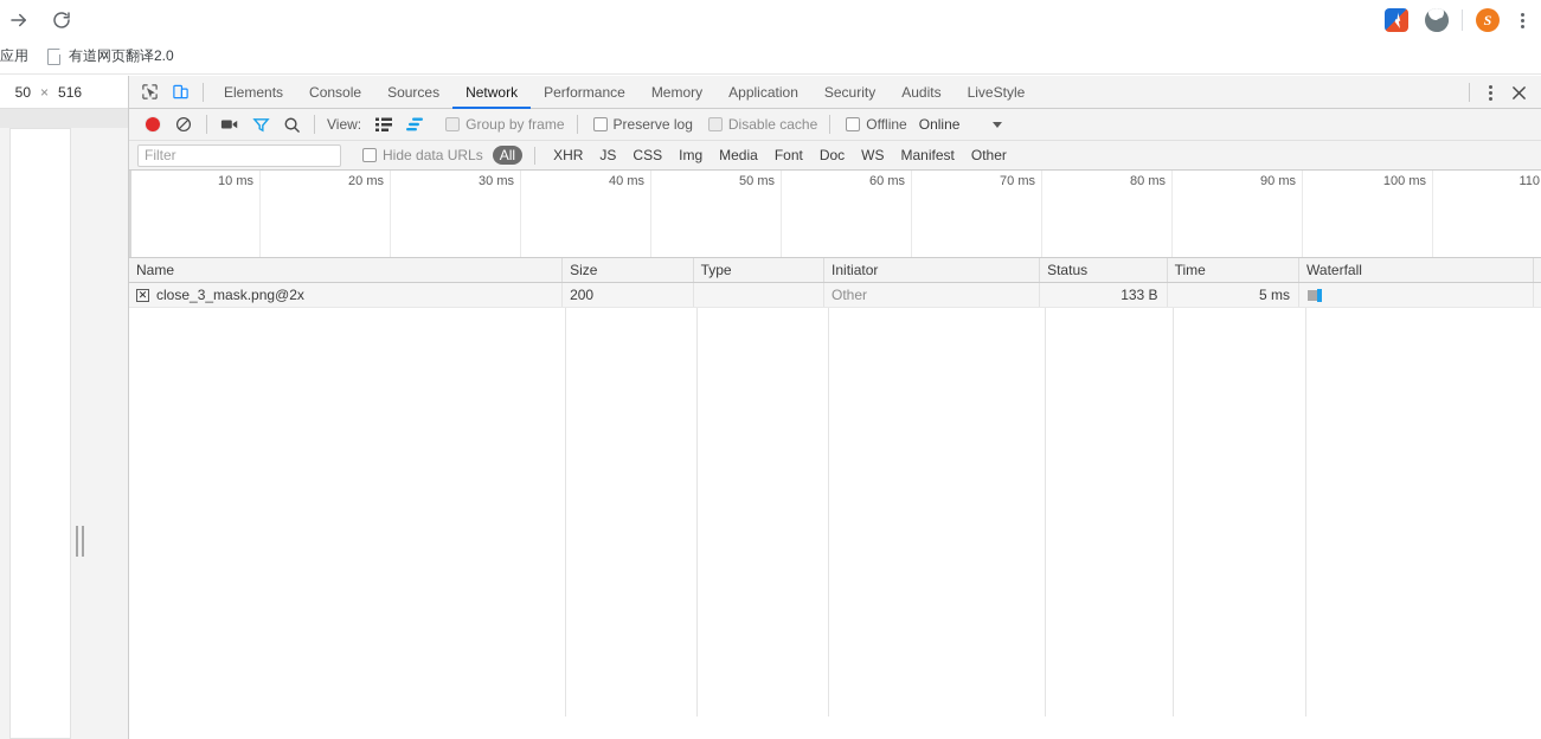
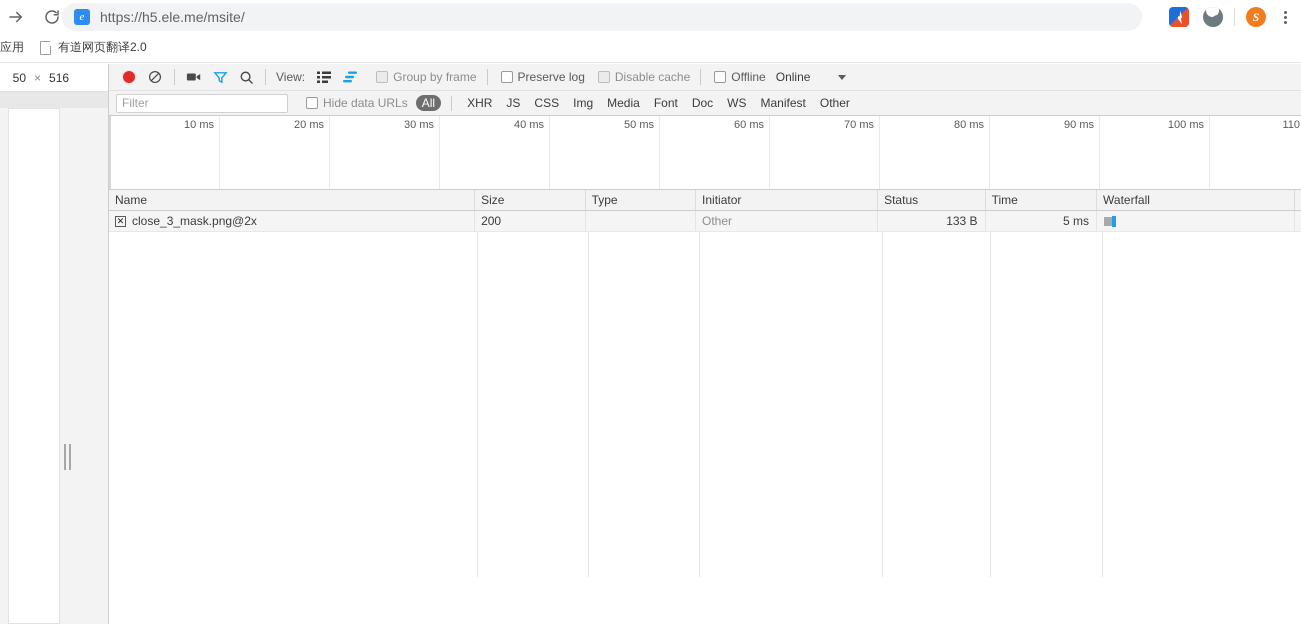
+ e
+ https://h5.ele.me/msite/
  S
  应用
  有道网页翻译2.0
  50
  ×
  516
- Elements
- Console
- Sources
- Network
- Performance
- Memory
- Application
- Security
- Audits
- LiveStyle
  View:
  Group by frame
  Preserve log
  Disable cache
  Offline
  Online
  Filter
  Hide data URLs
  All
  XHR
  JS
  CSS
  Img
  Media
  Font
  Doc
  WS
  Manifest
  Other
  10 ms
  20 ms
  30 ms
  40 ms
  50 ms
  60 ms
  70 ms
  80 ms
  90 ms
  100 ms
  110
  Name
  Size
  Type
  Initiator
  Status
  Time
  Waterfall
  ✕
  close_3_mask.png@2x
  200
  Other
  133 B
  5 ms
